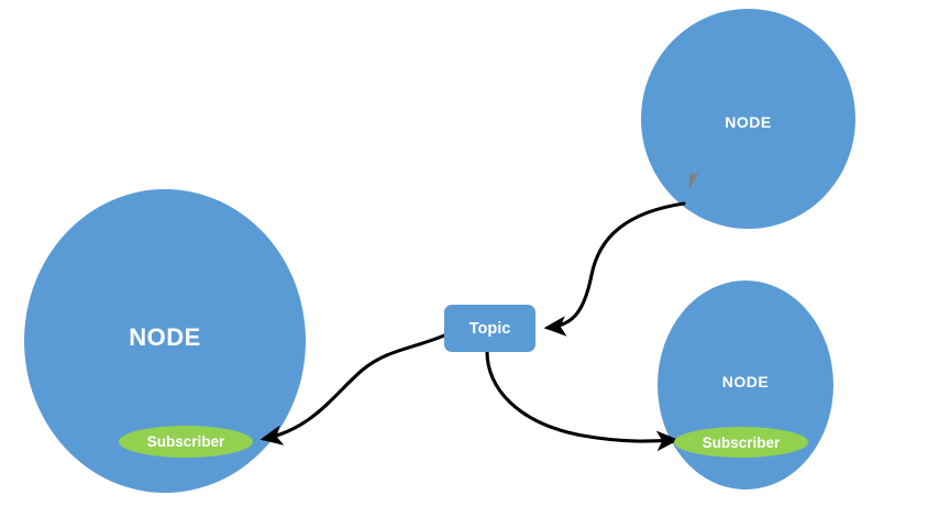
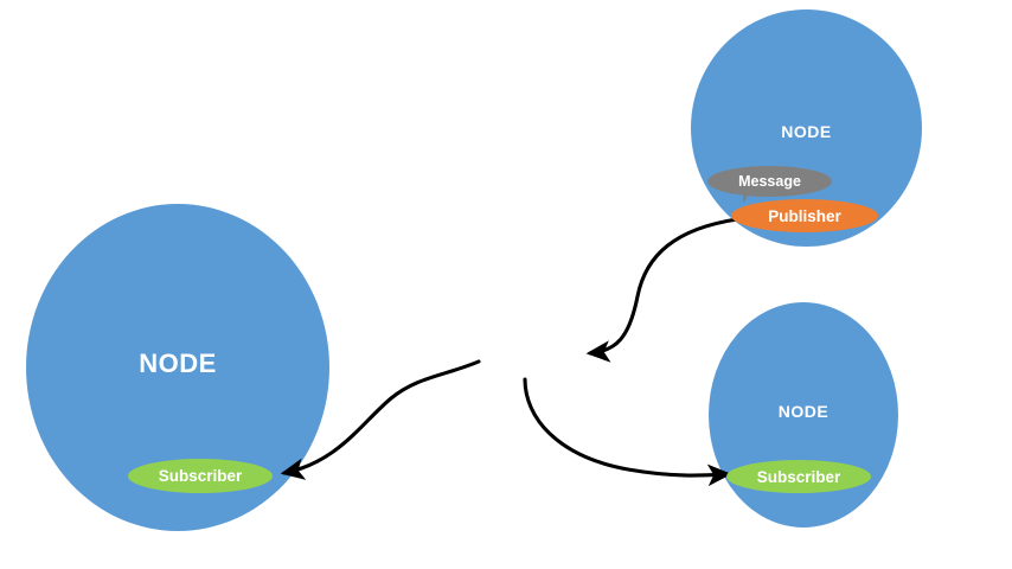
  NODE
  NODE
  NODE
+ Message
+ Publisher
  Subscriber
  Subscriber
- Topic
